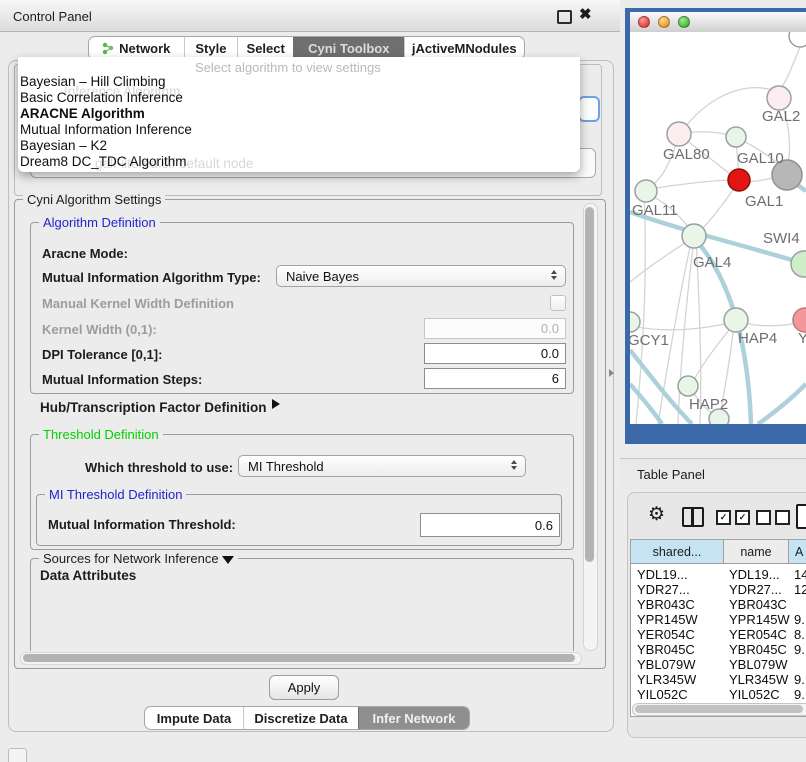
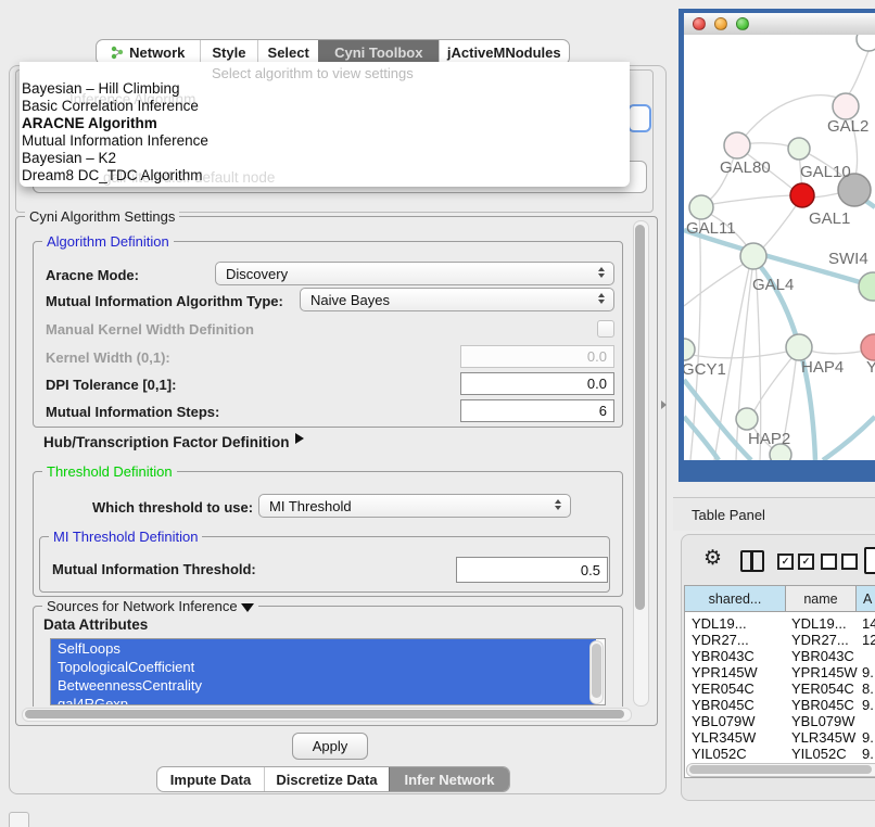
- Control Panel
- ✖
  Network
  Style
  Select
  Cyni Toolbox
  jActiveMNodules
  Cyni Algorithm Settings
  Algorithm Definition
  Aracne Mode:
+ Discovery
  Mutual Information Algorithm Type:
  Naive Bayes
  Manual Kernel Width Definition
  Kernel Width (0,1):
  0.0
  DPI Tolerance [0,1]:
  0.0
  Mutual Information Steps:
  6
  Hub/Transcription Factor Definition
  Threshold Definition
  Which threshold to use:
  MI Threshold
  MI Threshold Definition
  Mutual Information Threshold:
- 0.6
+ 0.5
  Sources for Network Inference
  Data Attributes
+ SelfLoops
+ TopologicalCoefficient
+ BetweennessCentrality
+ gal4RGexp
  Apply
  Impute Data
  Discretize Data
  Infer Network
  Inference Algorithm
  galFiltered.sif default node
  Select algorithm to view settings
  Bayesian – Hill Climbing
  Basic Correlation Inference
  ARACNE Algorithm
  Mutual Information Inference
  Bayesian – K2
  Dream8 DC_TDC Algorithm
  GAL2
  GAL80
  GAL10
  GAL1
  GAL11
  SWI4
  GAL4
  GCY1
  HAP4
  Y
  HAP2
  Table Panel
  ⚙
  ✓
  ✓
  shared...
  name
  A
  YDL19...
  YDL19...
  14
  YDR27...
  YDR27...
  12
  YBR043C
  YBR043C
  YPR145W
  YPR145W
  9.
  YER054C
  YER054C
  8.
  YBR045C
  YBR045C
  9.
  YBL079W
  YBL079W
  YLR345W
  YLR345W
  9.
  YIL052C
  YIL052C
  9.
